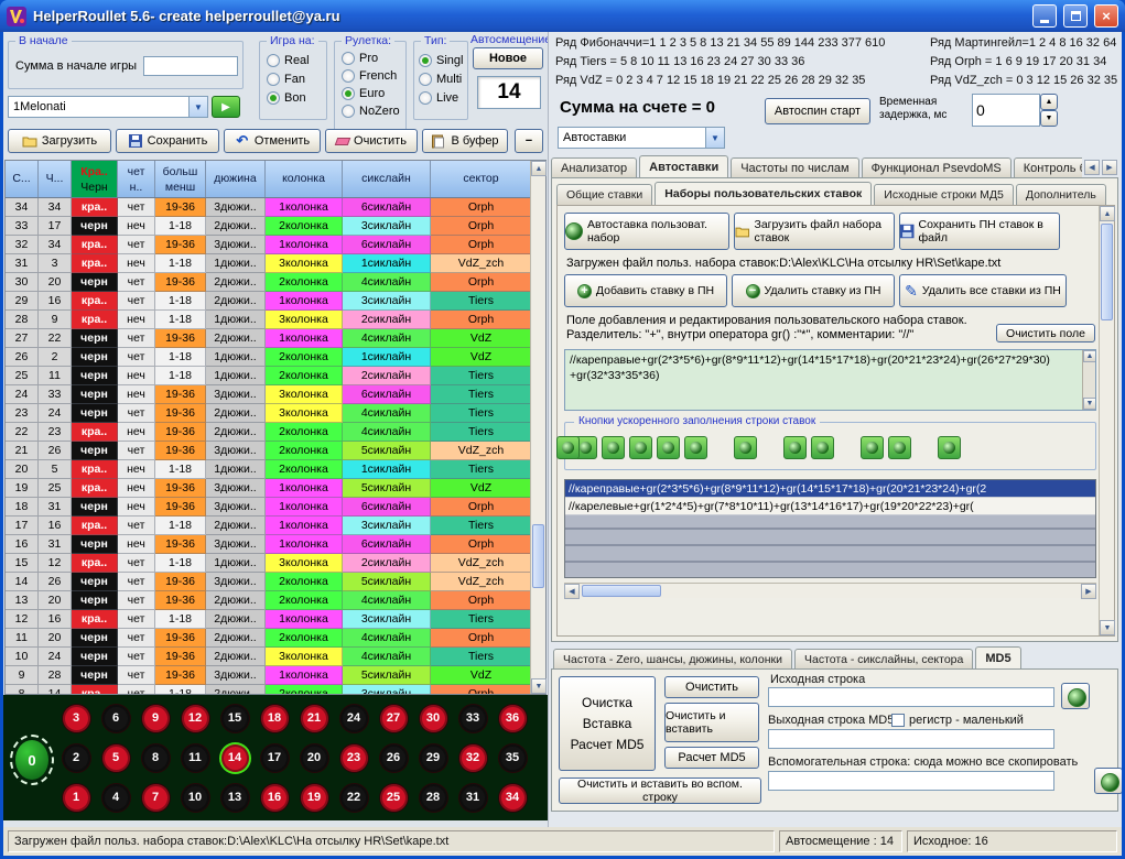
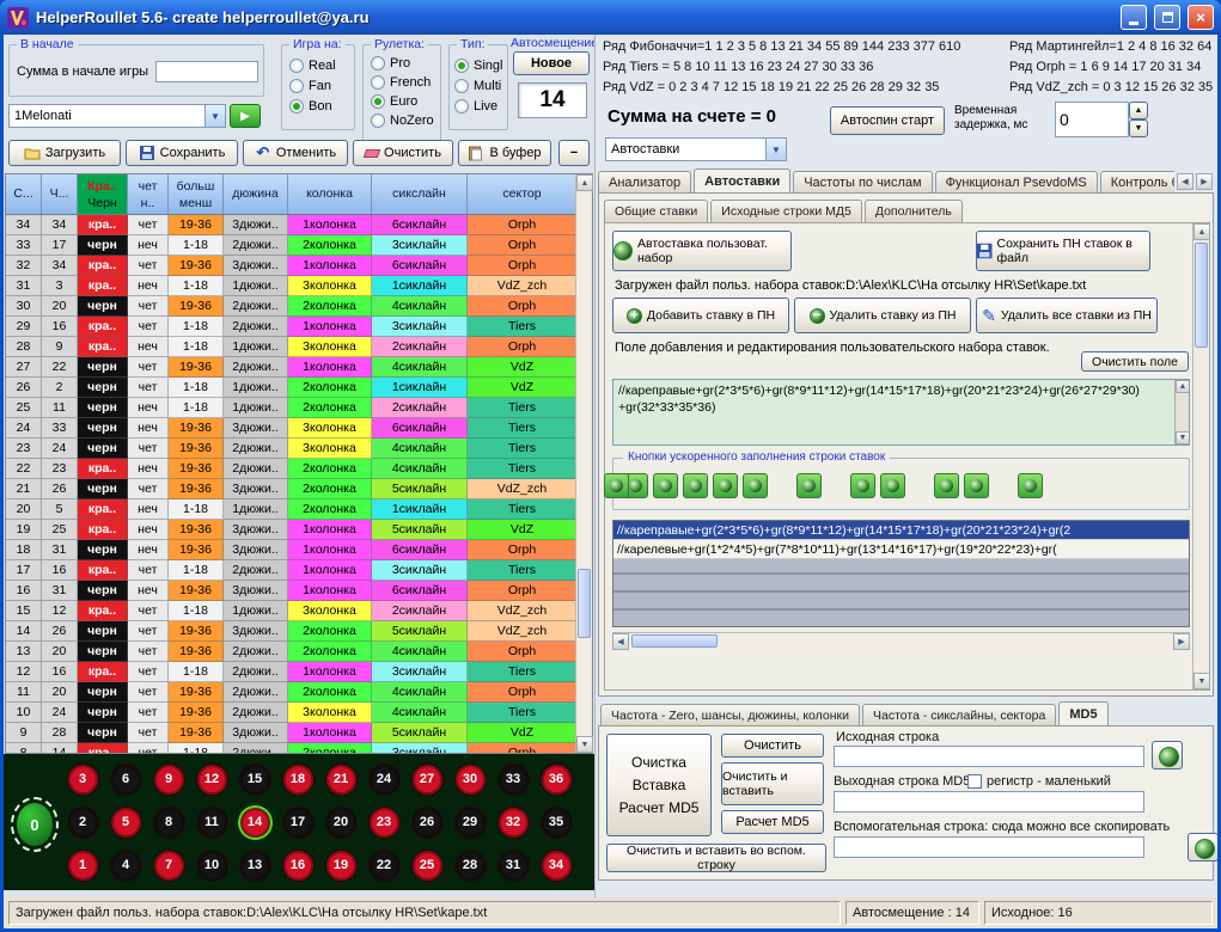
  HelperRoullet 5.6- create helperroullet@ya.ru
  ×
  В начале
  Сумма в начале игры
  Игра на:
  Real
  Fan
  Bon
  Рулетка:
  Pro
  French
  Euro
  NoZero
  Тип:
  Singl
  Multi
  Live
  Автосмещени
  Новое
  14
  1Melonati
  ▼
  ▶
  Загрузить
  Сохранить
  ↶
  Отменить
  Очистить
  В буфер
  −
  С...
  Ч...
  Кра..
  Черн
  чет
  н..
  больш
  менш
  дюжина
  колонка
  сикслайн
  сектор
  34
  34
  кра..
  чет
  19-36
  3дюжи..
  1колонка
  6сиклайн
  Orph
  33
  17
  черн
  неч
  1-18
  2дюжи..
  2колонка
  3сиклайн
  Orph
  32
  34
  кра..
  чет
  19-36
  3дюжи..
  1колонка
  6сиклайн
  Orph
  31
  3
  кра..
  неч
  1-18
  1дюжи..
  3колонка
  1сиклайн
  VdZ_zch
  30
  20
  черн
  чет
  19-36
  2дюжи..
  2колонка
  4сиклайн
  Orph
  29
  16
  кра..
  чет
  1-18
  2дюжи..
  1колонка
  3сиклайн
  Tiers
  28
  9
  кра..
  неч
  1-18
  1дюжи..
  3колонка
  2сиклайн
  Orph
  27
  22
  черн
  чет
  19-36
  2дюжи..
  1колонка
  4сиклайн
  VdZ
  26
  2
  черн
  чет
  1-18
  1дюжи..
  2колонка
  1сиклайн
  VdZ
  25
  11
  черн
  неч
  1-18
  1дюжи..
  2колонка
  2сиклайн
  Tiers
  24
  33
  черн
  неч
  19-36
  3дюжи..
  3колонка
  6сиклайн
  Tiers
  23
  24
  черн
  чет
  19-36
  2дюжи..
  3колонка
  4сиклайн
  Tiers
  22
  23
  кра..
  неч
  19-36
  2дюжи..
  2колонка
  4сиклайн
  Tiers
  21
  26
  черн
  чет
  19-36
  3дюжи..
  2колонка
  5сиклайн
  VdZ_zch
  20
  5
  кра..
  неч
  1-18
  1дюжи..
  2колонка
  1сиклайн
  Tiers
  19
  25
  кра..
  неч
  19-36
  3дюжи..
  1колонка
  5сиклайн
  VdZ
  18
  31
  черн
  неч
  19-36
  3дюжи..
  1колонка
  6сиклайн
  Orph
  17
  16
  кра..
  чет
  1-18
  2дюжи..
  1колонка
  3сиклайн
  Tiers
  16
  31
  черн
  неч
  19-36
  3дюжи..
  1колонка
  6сиклайн
  Orph
  15
  12
  кра..
  чет
  1-18
  1дюжи..
  3колонка
  2сиклайн
  VdZ_zch
  14
  26
  черн
  чет
  19-36
  3дюжи..
  2колонка
  5сиклайн
  VdZ_zch
  13
  20
  черн
  чет
  19-36
  2дюжи..
  2колонка
  4сиклайн
  Orph
  12
  16
  кра..
  чет
  1-18
  2дюжи..
  1колонка
  3сиклайн
  Tiers
  11
  20
  черн
  чет
  19-36
  2дюжи..
  2колонка
  4сиклайн
  Orph
  10
  24
  черн
  чет
  19-36
  2дюжи..
  3колонка
  4сиклайн
  Tiers
  9
  28
  черн
  чет
  19-36
  3дюжи..
  1колонка
  5сиклайн
  VdZ
  0
  3
  6
  9
  12
  15
  18
  21
  24
  27
  30
  33
  36
  2
  5
  8
  11
  14
  17
  20
  23
  26
  29
  32
  35
  1
  4
  7
  10
  13
  16
  19
  22
  25
  28
  31
  34
  Ряд Фибоначчи=1 1 2 3 5 8 13 21 34 55 89 144 233 377 610
  Ряд Tiers = 5 8 10 11 13 16 23 24 27 30 33 36
  Ряд VdZ = 0 2 3 4 7 12 15 18 19 21 22 25 26 28 29 32 35
  Ряд Мартингейл=1 2 4 8 16 32 64
- Ряд Orph = 1 6 9 19 17 20 31 34
+ Ряд Orph = 1 6 9 14 17 20 31 34
  Ряд VdZ_zch = 0 3 12 15 26 32 35
  Сумма на счете = 0
  Автоспин старт
  Временная
  задержка, мс
  0
  Автоставки
  ▼
  Анализатор
  Автоставки
  Частоты по числам
  Функционал PsevdoMS
  Общие ставки
- Наборы пользовательских ставок
  Исходные строки МД5
  Дополнитель
  Автоставка пользоват. набор
- Загрузить файл набора ставок
  Сохранить ПН ставок в файл
  Загружен файл польз. набора ставок:D:\Alex\KLC\На отсылку HR\Set\kape.txt
  +
  Добавить ставку в ПН
  −
  Удалить ставку из ПН
  ✎
  Удалить все ставки из ПН
  Поле добавления и редактирования пользовательского набора ставок.
- Разделитель: "+", внутри оператора gr() :"*", комментарии: "//"
  Очистить поле
  //кареправые+gr(2*3*5*6)+gr(8*9*11*12)+gr(14*15*17*18)+gr(20*21*23*24)+gr(26*27*29*30)
  +gr(32*33*35*36)
  Кнопки ускоренного заполнения строки ставок
  //кареправые+gr(2*3*5*6)+gr(8*9*11*12)+gr(14*15*17*18)+gr(20*21*23*24)+gr(2
  //карелевые+gr(1*2*4*5)+gr(7*8*10*11)+gr(13*14*16*17)+gr(19*20*22*23)+gr(
  Частота - Zero, шансы, дюжины, колонки
  Частота - сикслайны, сектора
  MD5
  Очистка
  Вставка
  Расчет MD5
  Очистить
  Очистить и вставить
  Расчет MD5
  Исходная строка
  Выходная строка MD
  регистр - маленький
  Вспомогательная строка: сюда можно все скопировать
  Очистить и вставить во вспом. строку
  Загружен файл польз. набора ставок:D:\Alex\KLC\На отсылку HR\Set\kape.txt
  Автосмещение : 14
  Исходное: 16
